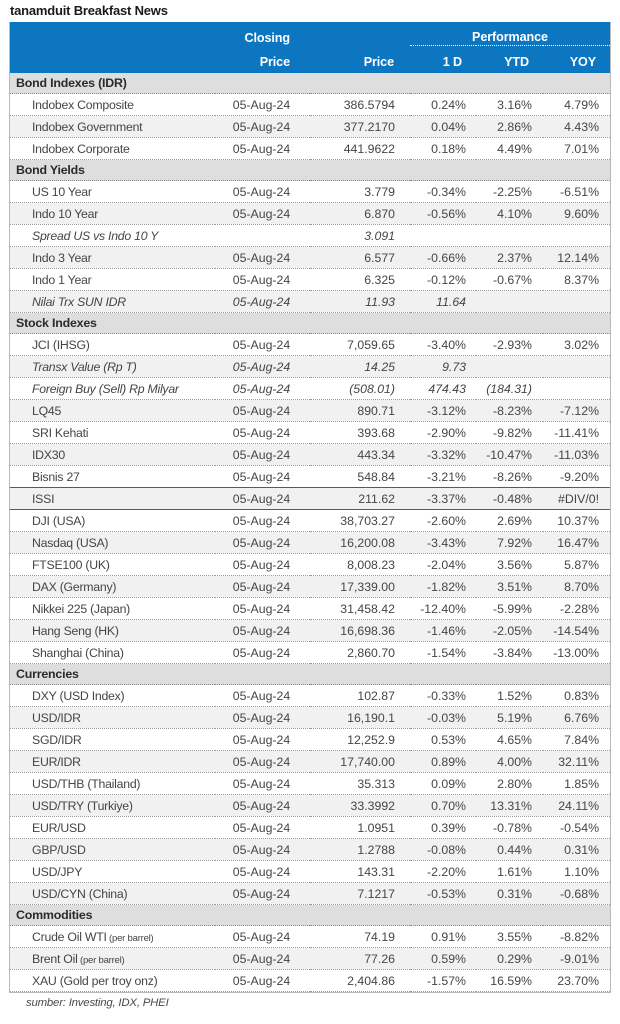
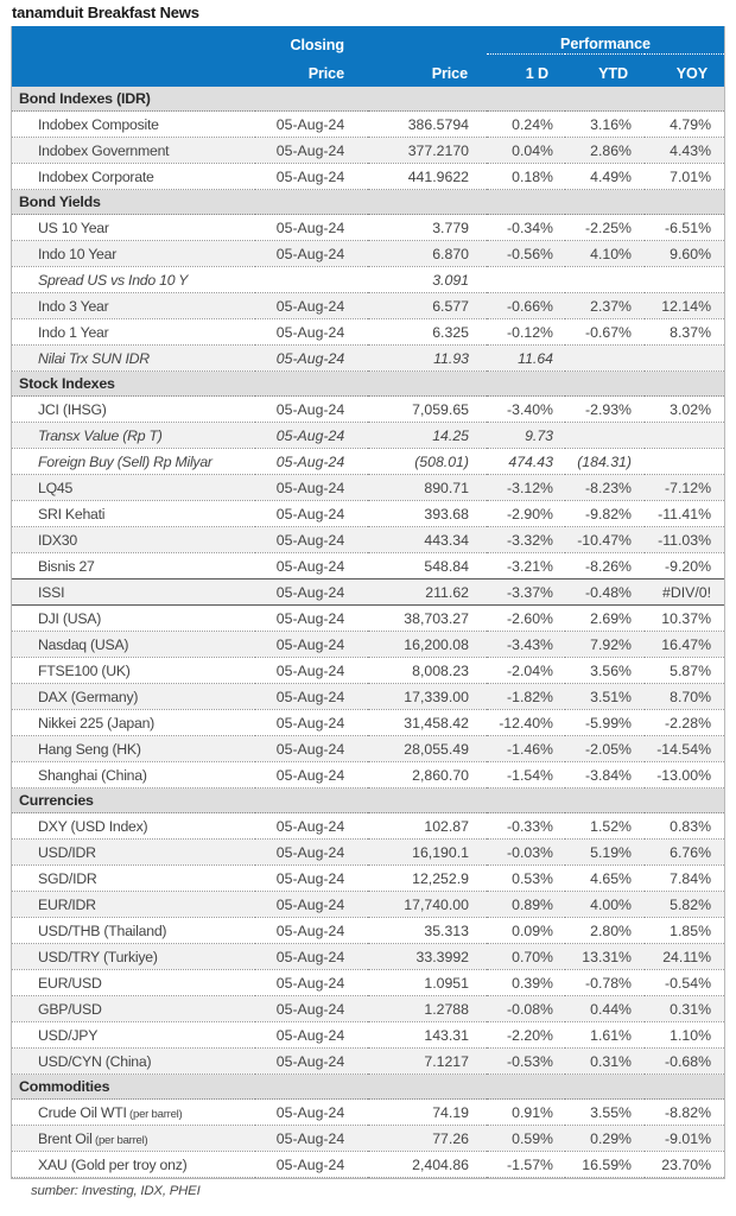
  tanamduit Breakfast News
  	Closing		Performance
  	Price	Price	1 D	YTD	YOY
  Bond Indexes (IDR)
  Indobex Composite	05-Aug-24	386.5794	0.24%	3.16%	4.79%
  Indobex Government	05-Aug-24	377.2170	0.04%	2.86%	4.43%
  Indobex Corporate	05-Aug-24	441.9622	0.18%	4.49%	7.01%
  Bond Yields
  US 10 Year	05-Aug-24	3.779	-0.34%	-2.25%	-6.51%
  Indo 10 Year	05-Aug-24	6.870	-0.56%	4.10%	9.60%
  Spread US vs Indo 10 Y		3.091
  Indo 3 Year	05-Aug-24	6.577	-0.66%	2.37%	12.14%
  Indo 1 Year	05-Aug-24	6.325	-0.12%	-0.67%	8.37%
  Nilai Trx SUN IDR	05-Aug-24	11.93	11.64
  Stock Indexes
  JCI (IHSG)	05-Aug-24	7,059.65	-3.40%	-2.93%	3.02%
  Transx Value (Rp T)	05-Aug-24	14.25	9.73
  Foreign Buy (Sell) Rp Milyar	05-Aug-24	(508.01)	474.43	(184.31)
  LQ45	05-Aug-24	890.71	-3.12%	-8.23%	-7.12%
  SRI Kehati	05-Aug-24	393.68	-2.90%	-9.82%	-11.41%
  IDX30	05-Aug-24	443.34	-3.32%	-10.47%	-11.03%
  Bisnis 27	05-Aug-24	548.84	-3.21%	-8.26%	-9.20%
  ISSI	05-Aug-24	211.62	-3.37%	-0.48%	#DIV/0!
  DJI (USA)	05-Aug-24	38,703.27	-2.60%	2.69%	10.37%
  Nasdaq (USA)	05-Aug-24	16,200.08	-3.43%	7.92%	16.47%
  FTSE100 (UK)	05-Aug-24	8,008.23	-2.04%	3.56%	5.87%
  DAX (Germany)	05-Aug-24	17,339.00	-1.82%	3.51%	8.70%
  Nikkei 225 (Japan)	05-Aug-24	31,458.42	-12.40%	-5.99%	-2.28%
- Hang Seng (HK)	05-Aug-24	16,698.36	-1.46%	-2.05%	-14.54%
+ Hang Seng (HK)	05-Aug-24	28,055.49	-1.46%	-2.05%	-14.54%
  Shanghai (China)	05-Aug-24	2,860.70	-1.54%	-3.84%	-13.00%
  Currencies
  DXY (USD Index)	05-Aug-24	102.87	-0.33%	1.52%	0.83%
  USD/IDR	05-Aug-24	16,190.1	-0.03%	5.19%	6.76%
  SGD/IDR	05-Aug-24	12,252.9	0.53%	4.65%	7.84%
- EUR/IDR	05-Aug-24	17,740.00	0.89%	4.00%	32.11%
+ EUR/IDR	05-Aug-24	17,740.00	0.89%	4.00%	5.82%
  USD/THB (Thailand)	05-Aug-24	35.313	0.09%	2.80%	1.85%
  USD/TRY (Turkiye)	05-Aug-24	33.3992	0.70%	13.31%	24.11%
  EUR/USD	05-Aug-24	1.0951	0.39%	-0.78%	-0.54%
  GBP/USD	05-Aug-24	1.2788	-0.08%	0.44%	0.31%
  USD/JPY	05-Aug-24	143.31	-2.20%	1.61%	1.10%
  USD/CYN (China)	05-Aug-24	7.1217	-0.53%	0.31%	-0.68%
  Commodities
  Crude Oil WTI (per barrel)	05-Aug-24	74.19	0.91%	3.55%	-8.82%
  Brent Oil (per barrel)	05-Aug-24	77.26	0.59%	0.29%	-9.01%
  XAU (Gold per troy onz)	05-Aug-24	2,404.86	-1.57%	16.59%	23.70%
  sumber: Investing, IDX, PHEI
